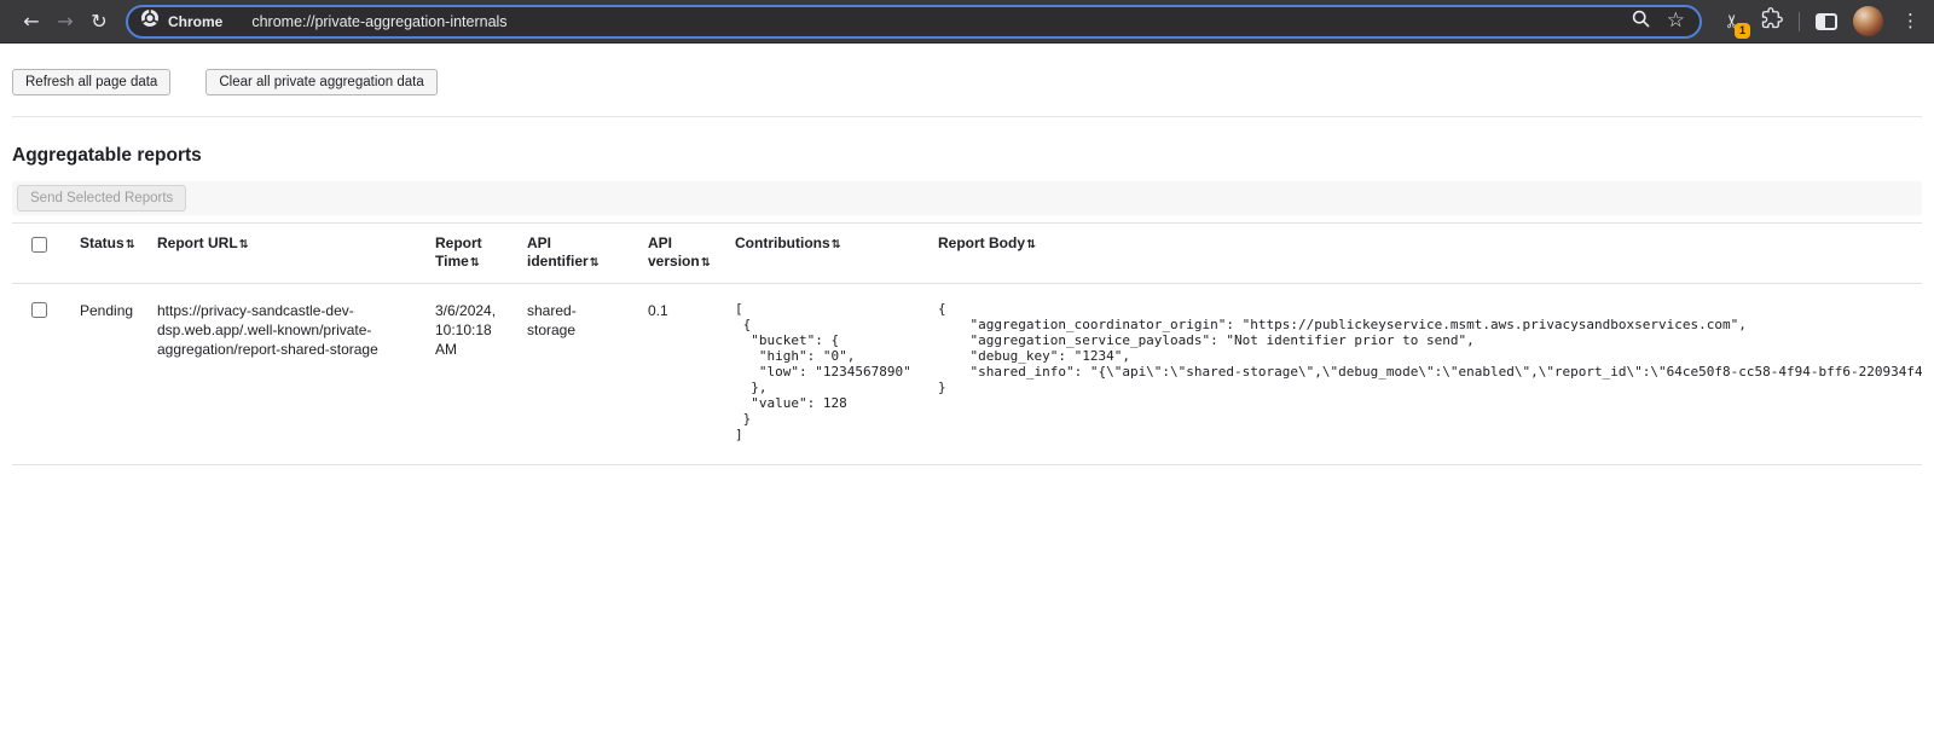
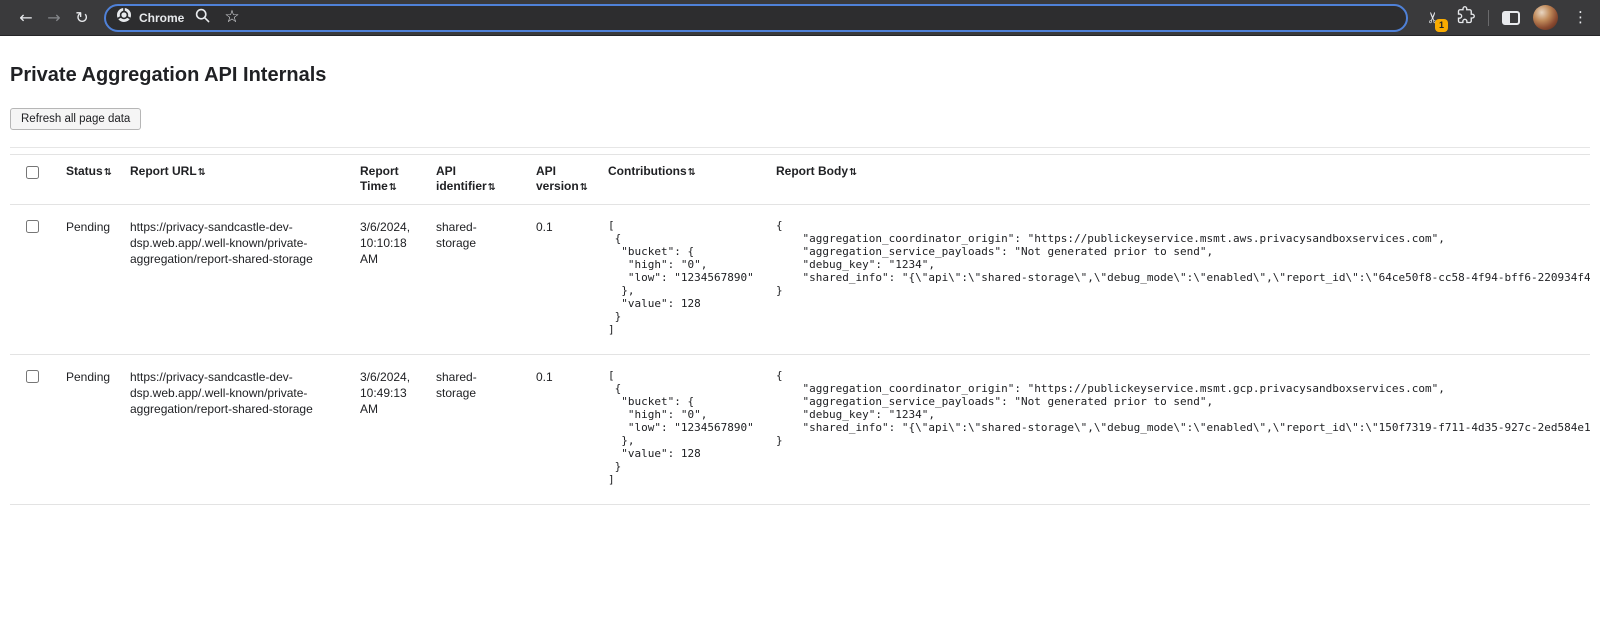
  ←
  →
  ↻
  Chrome
- chrome://private-aggregation-internals
  ☆
  1
  ⋮
+ Private Aggregation API Internals
  Refresh all page data
- Clear all private aggregation data
- Aggregatable reports
- Send Selected Reports
  	Status⇅	Report URL⇅	Report Time⇅	API identifier⇅	API version⇅	Contributions⇅	Report Body⇅
- 	Pending	https://privacy-sandcastle-dev-dsp.web.app/.well-known/private-aggregation/report-shared-storage	3/6/2024, 10:10:18 AM	shared-storage	0.1	[ { "bucket": { "high": "0", "low": "1234567890" }, "value": 128 } ]	{ "aggregation_coordinator_origin": "https://publickeyservice.msmt.aws.privacysandboxservices.com", "aggregation_service_payloads": "Not identifier prior to send", "debug_key": "1234", "shared_info": "{\"api\":\"shared-storage\",\"debug_mode\":\"enabled\",\"report_id\":\"64ce50f8-cc58-4f94-bff6-220934f4 }
+ 	Pending	https://privacy-sandcastle-dev-dsp.web.app/.well-known/private-aggregation/report-shared-storage	3/6/2024, 10:10:18 AM	shared-storage	0.1	[ { "bucket": { "high": "0", "low": "1234567890" }, "value": 128 } ]	{ "aggregation_coordinator_origin": "https://publickeyservice.msmt.aws.privacysandboxservices.com", "aggregation_service_payloads": "Not generated prior to send", "debug_key": "1234", "shared_info": "{\"api\":\"shared-storage\",\"debug_mode\":\"enabled\",\"report_id\":\"64ce50f8-cc58-4f94-bff6-220934f4 }
+ 	Pending	https://privacy-sandcastle-dev-dsp.web.app/.well-known/private-aggregation/report-shared-storage	3/6/2024, 10:49:13 AM	shared-storage	0.1	[ { "bucket": { "high": "0", "low": "1234567890" }, "value": 128 } ]	{ "aggregation_coordinator_origin": "https://publickeyservice.msmt.gcp.privacysandboxservices.com", "aggregation_service_payloads": "Not generated prior to send", "debug_key": "1234", "shared_info": "{\"api\":\"shared-storage\",\"debug_mode\":\"enabled\",\"report_id\":\"150f7319-f711-4d35-927c-2ed584e1 }
